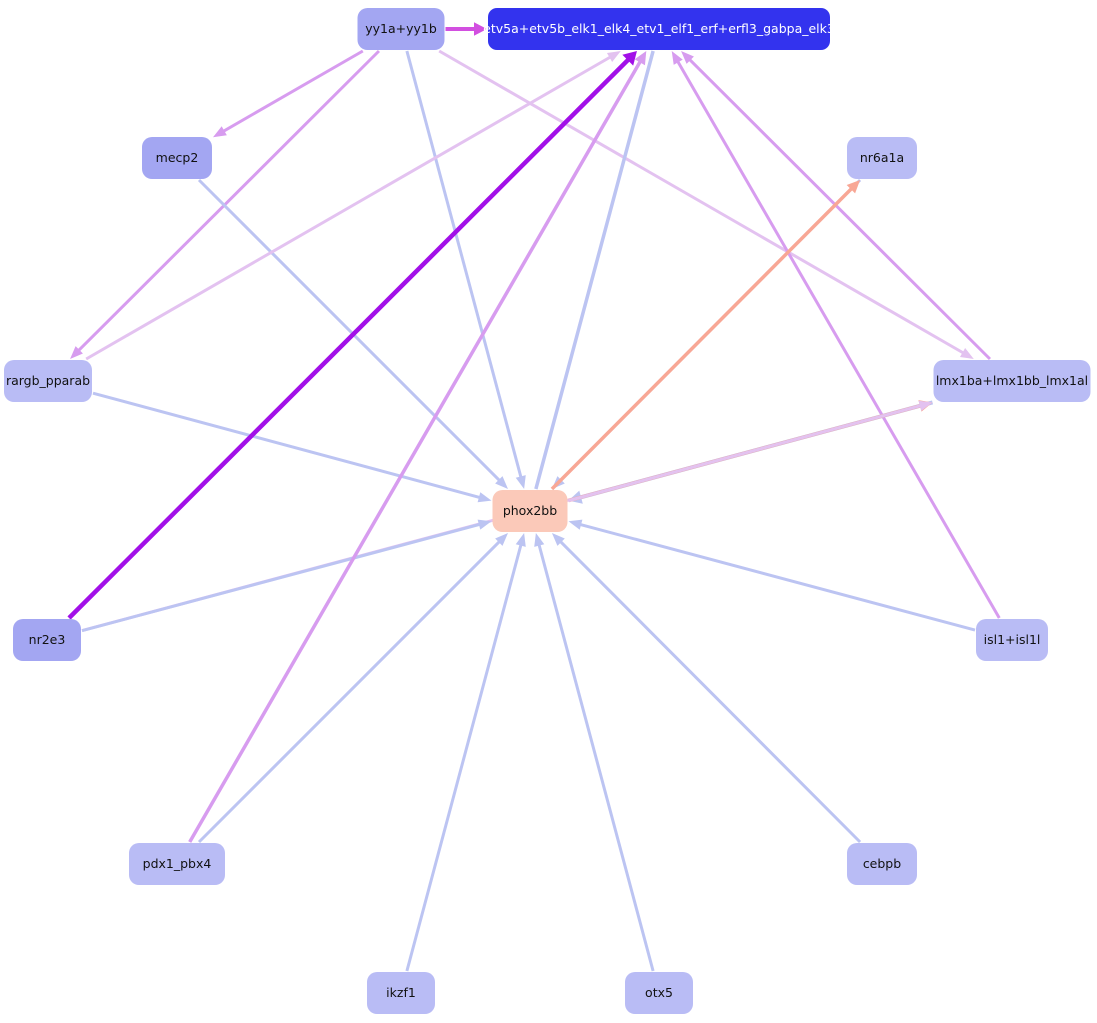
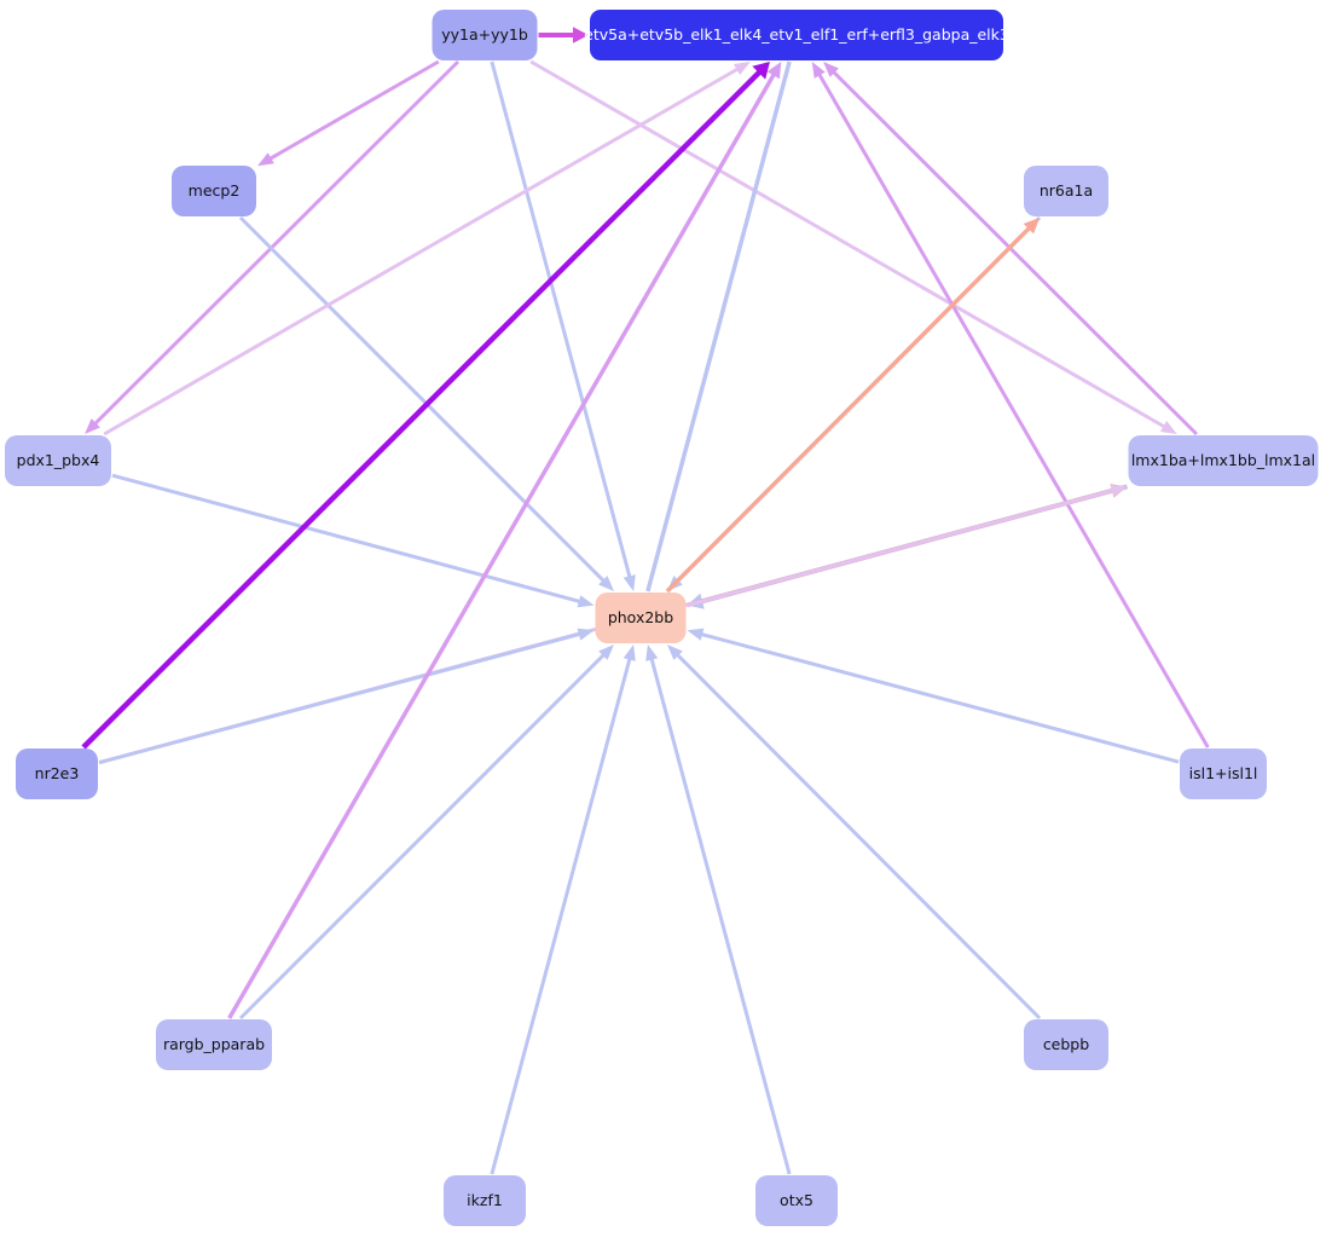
  yy1a+yy1b
  etv5a+etv5b_elk1_elk4_etv1_elf1_erf+erfl3_gabpa_elk3
  mecp2
  nr6a1a
- rargb_pparab
+ pdx1_pbx4
  lmx1ba+lmx1bb_lmx1al
  phox2bb
  nr2e3
  isl1+isl1l
- pdx1_pbx4
+ rargb_pparab
  cebpb
  ikzf1
  otx5
